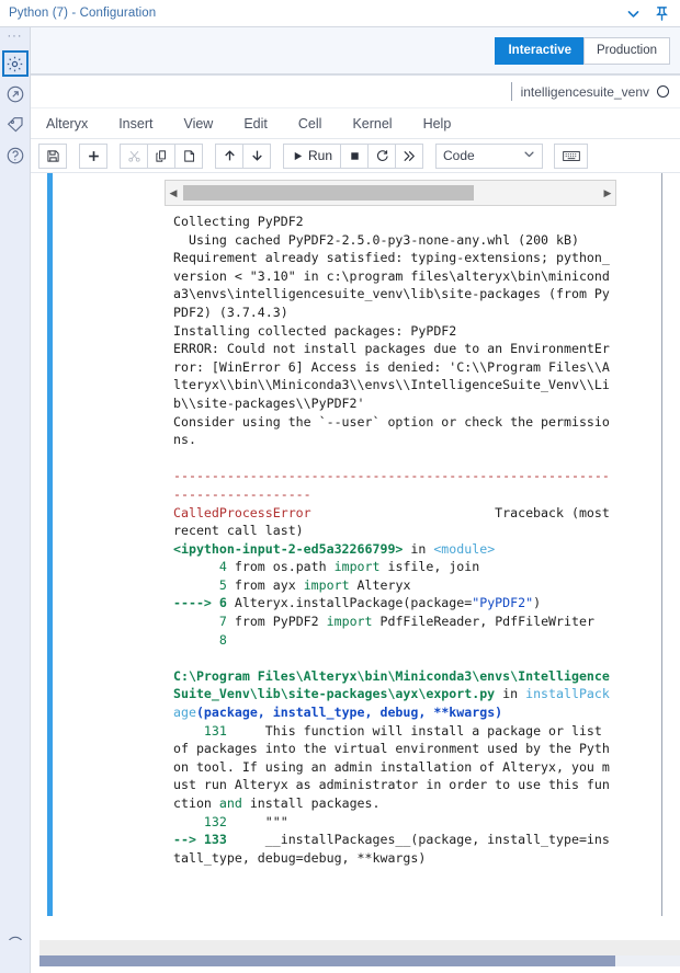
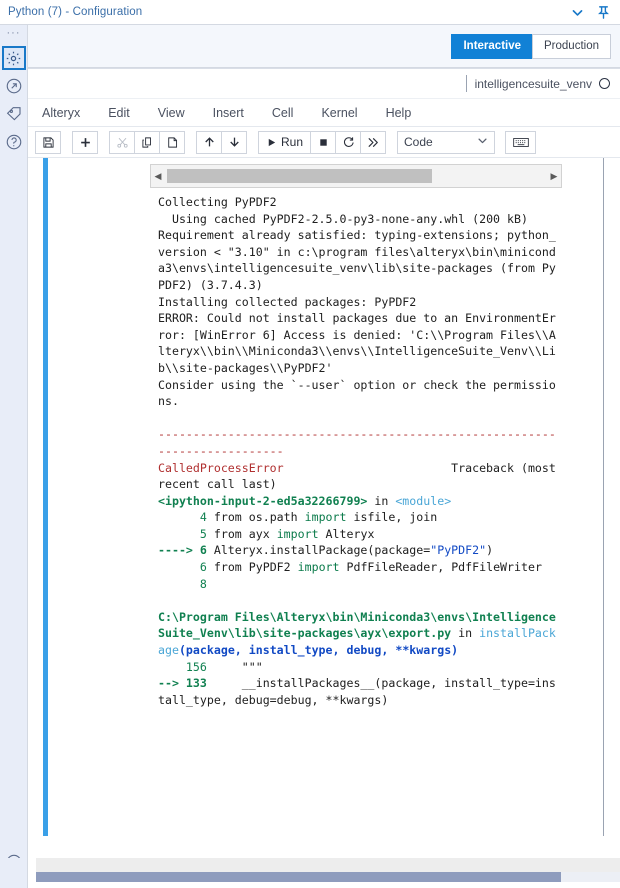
  Python (7) - Configuration
  ···
  Interactive
  Production
  intelligencesuite_venv
  Alteryx
- Insert
+ Edit
  View
- Edit
+ Insert
  Cell
  Kernel
  Help
  Run
  Code
  ◀
  ▶
  Collecting PyPDF2
  Using cached PyPDF2-2.5.0-py3-none-any.whl (200 kB)
  Requirement already satisfied: typing-extensions; python_version < "3.10" in c:\program files\alteryx\bin\miniconda3\envs\intelligencesuite_venv\lib\site-packages (from PyPDF2) (3.7.4.3)
  Installing collected packages: PyPDF2
  ERROR: Could not install packages due to an EnvironmentError: [WinError 6] Access is denied: 'C:\\Program Files\\Alteryx\\bin\\Miniconda3\\envs\\IntelligenceSuite_Venv\\Lib\\site-packages\\PyPDF2'
  Consider using the `--user` option or check the permissions.
  ---------------------------------------------------------------------------
  CalledProcessError Traceback (most recent call last)
  <ipython-input-2-ed5a32266799> in <module>
  4 from os.path import isfile, join
  5 from ayx import Alteryx
  ----> 6 Alteryx.installPackage(package="PyPDF2")
- 7 from PyPDF2 import PdfFileReader, PdfFileWriter
+ 6 from PyPDF2 import PdfFileReader, PdfFileWriter
  8
  C:\Program Files\Alteryx\bin\Miniconda3\envs\IntelligenceSuite_Venv\lib\site-packages\ayx\export.py in installPackage(package, install_type, debug, **kwargs)
- 131 This function will install a package or list of packages into the virtual environment used by the Python tool. If using an admin installation of Alteryx, you must run Alteryx as administrator in order to use this function and install packages.
- 132 """
+ 156 """
  --> 133 __installPackages__(package, install_type=install_type, debug=debug, **kwargs)
